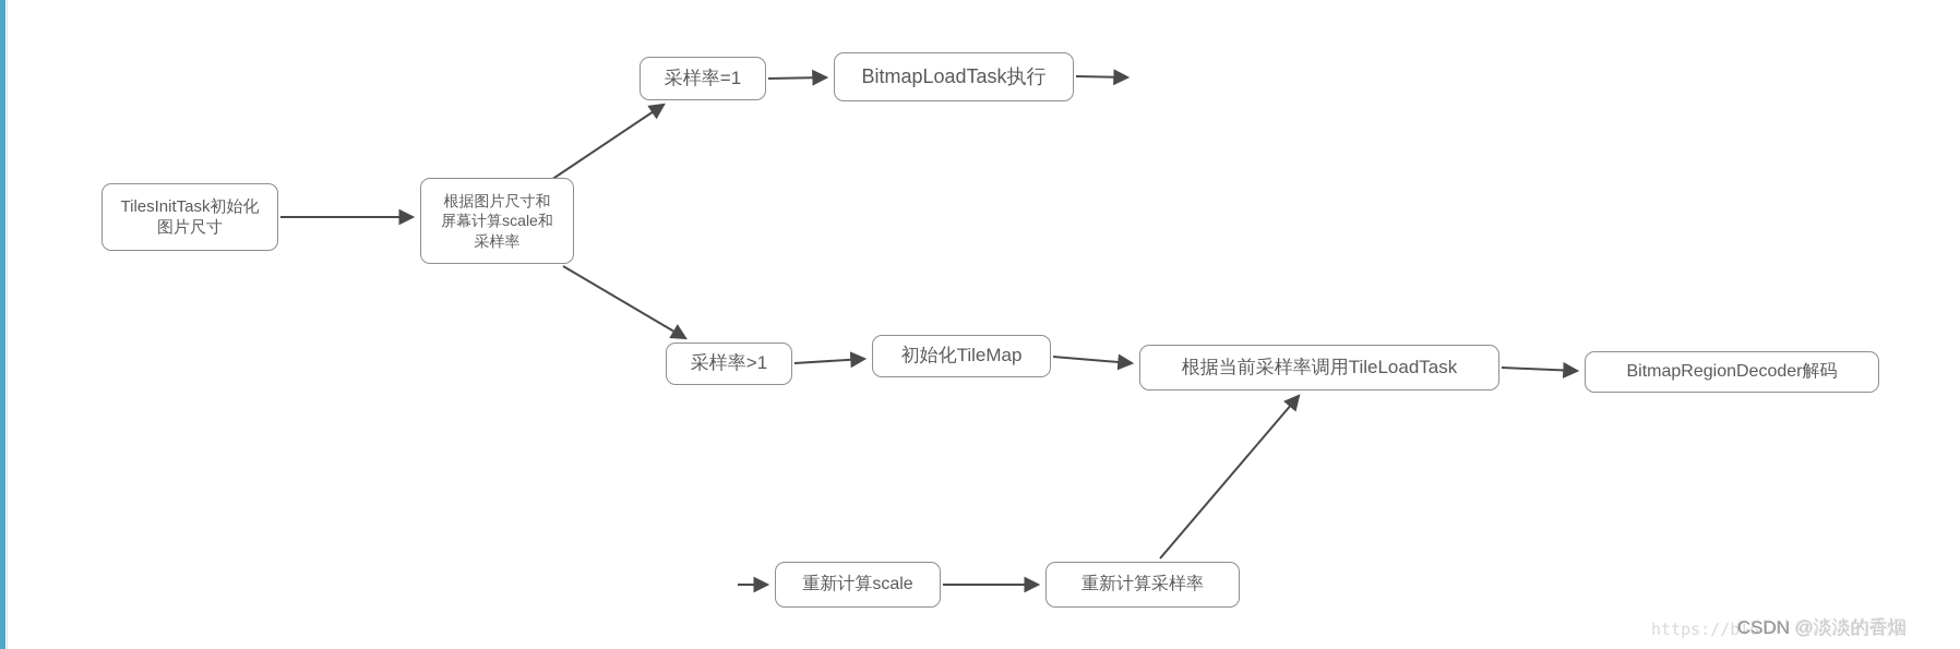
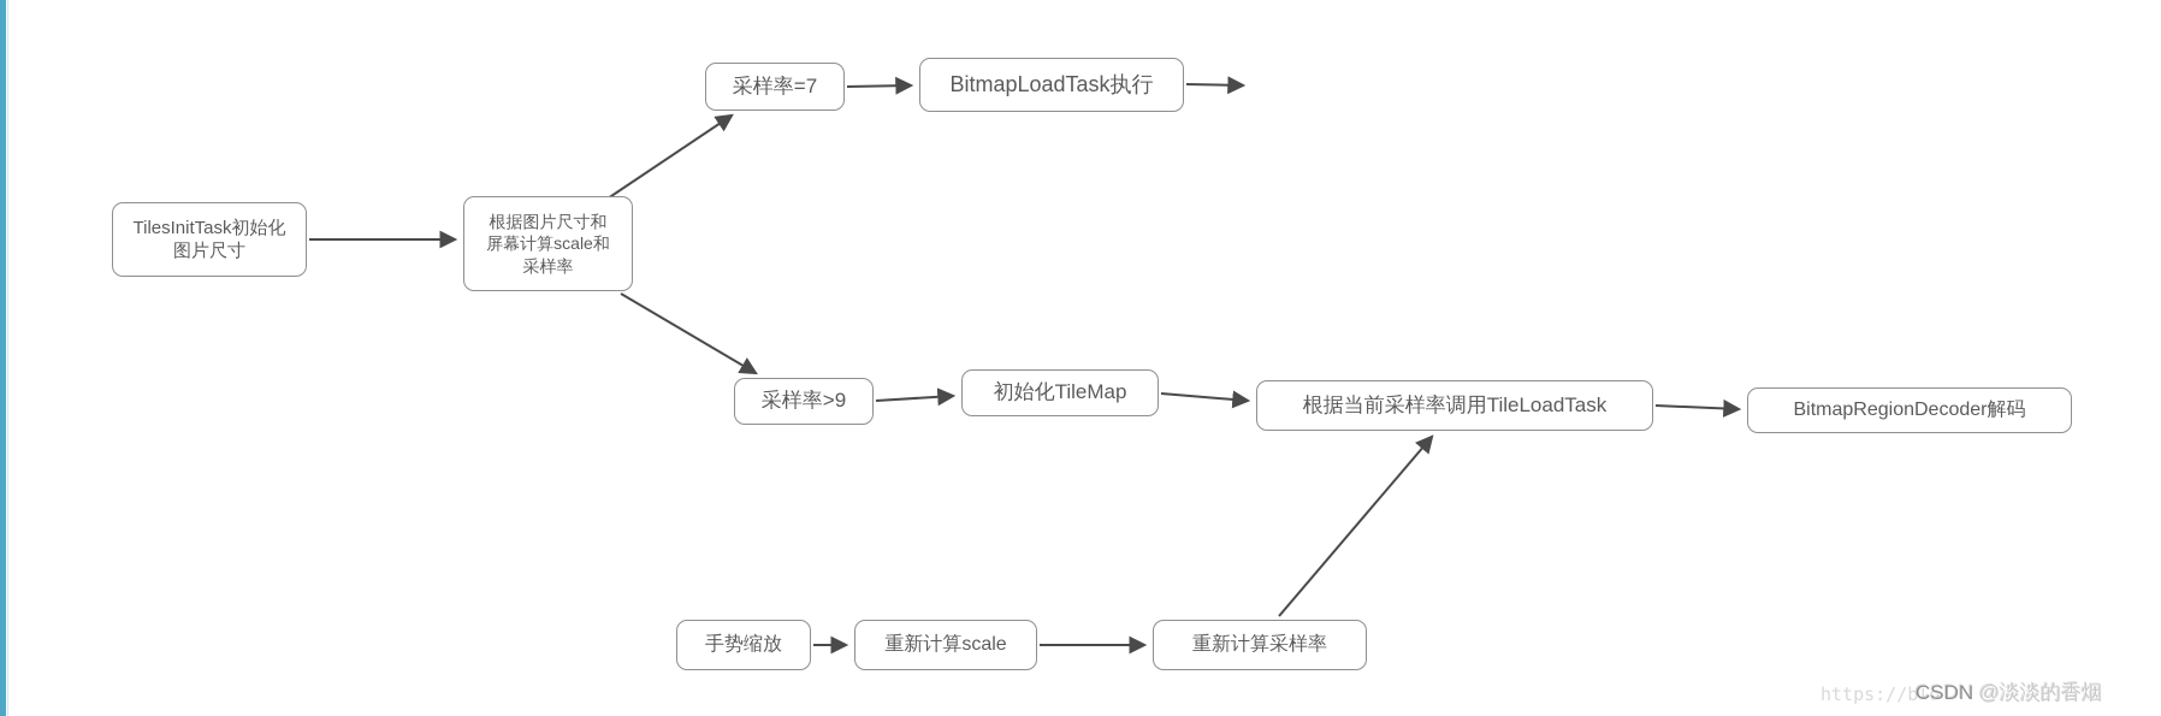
  TilesInitTask初始化
  图片尺寸
  根据图片尺寸和
  屏幕计算scale和
  采样率
- 采样率=1
+ 采样率=7
  BitmapLoadTask执行
- 采样率>1
+ 采样率>9
  初始化TileMap
  根据当前采样率调用TileLoadTask
  BitmapRegionDecoder解码
+ 手势缩放
  重新计算scale
  重新计算采样率
  https://blo
  CSDN @淡淡的香烟
